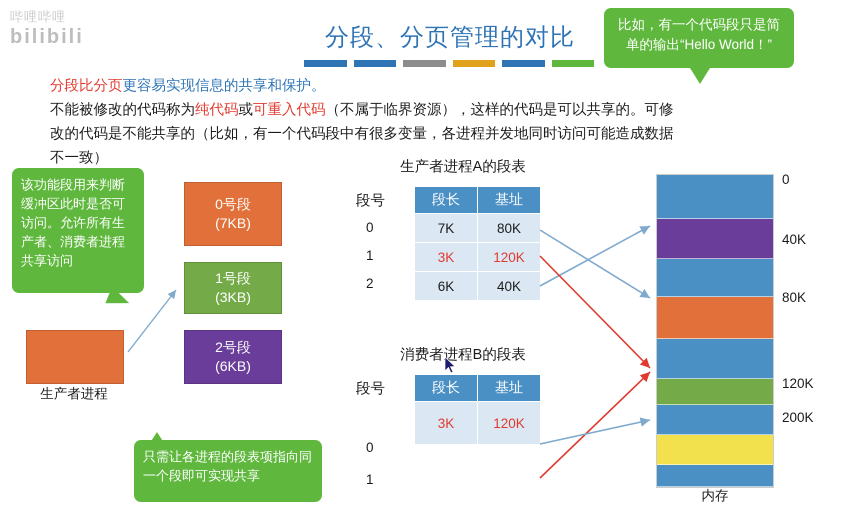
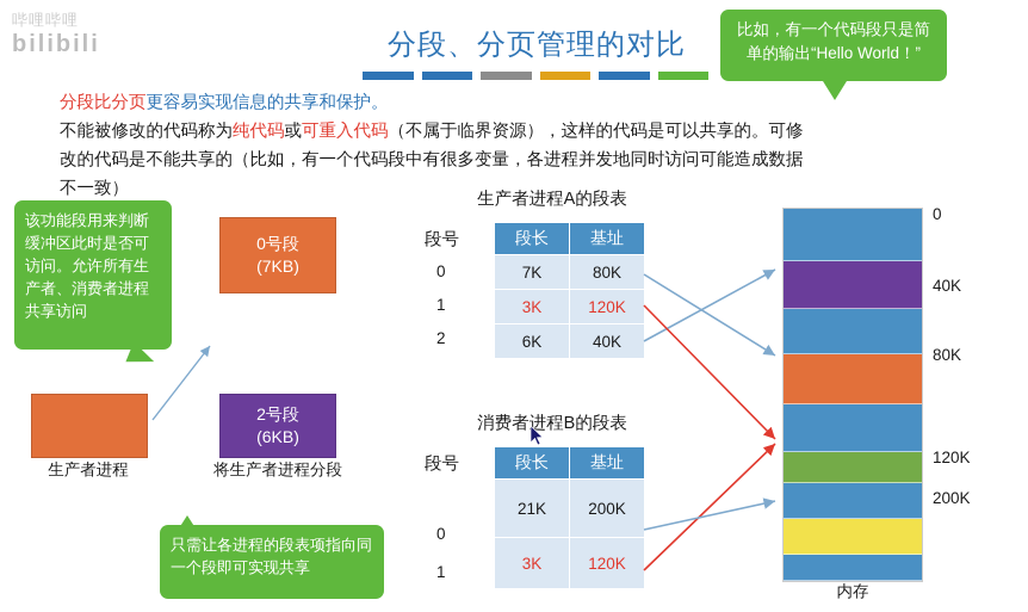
  哔哩哔哩
  bilibili
  分段、分页管理的对比
  分段比分页更容易实现信息的共享和保护。
  不能被修改的代码称为纯代码或可重入代码（不属于临界资源），这样的代码是可以共享的。可修
  改的代码是不能共享的（比如，有一个代码段中有很多变量，各进程并发地同时访问可能造成数据
  不一致）
  比如，有一个代码段只是简单的输出“Hello World！”
  该功能段用来判断缓冲区此时是否可访问。允许所有生产者、消费者进程共享访问
  只需让各进程的段表项指向同一个段即可实现共享
  生产者进程
  0号段
  (7KB)
- 1号段
- (3KB)
  2号段
  (6KB)
+ 将生产者进程分段
  生产者进程A的段表
  段号
  段长	基址
  7K	80K
  3K	120K
  6K	40K
  0
  1
  2
  消费者进程B的段表
  段号
  段长	基址
+ 21K	200K
  3K	120K
  0
  1
  0
  40K
  80K
  120K
  200K
  内存
